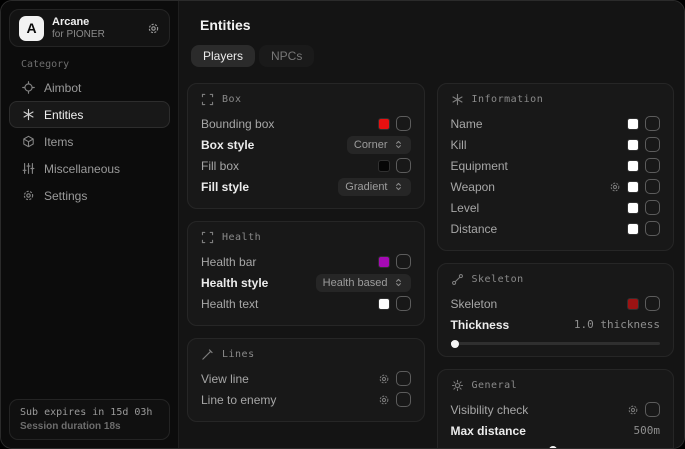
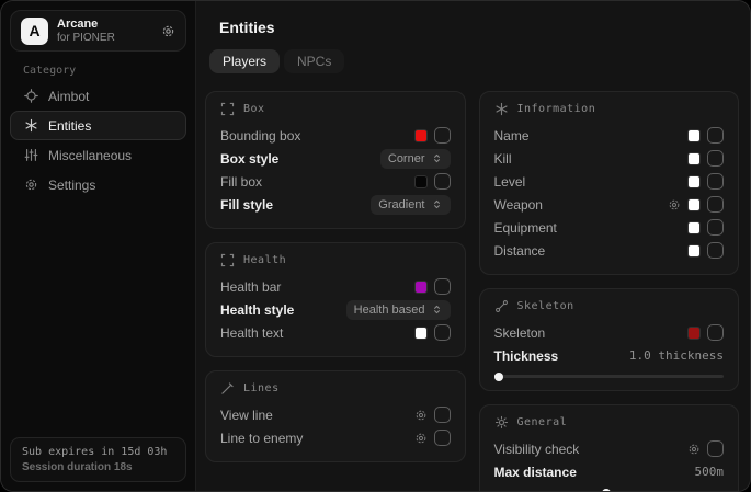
  A
  Arcane
  for PIONER
  Category
  Aimbot
  Entities
- Items
  Miscellaneous
  Settings
  Sub expires in 15d 03h
  Session duration 18s
  Entities
  Players
  NPCs
  Box
  Bounding box
  Box style
  Corner
  Fill box
  Fill style
  Gradient
  Health
  Health bar
  Health style
  Health based
  Health text
  Lines
  View line
  Line to enemy
  Information
  Name
  Kill
- Equipment
+ Level
  Weapon
- Level
+ Equipment
  Distance
  Skeleton
  Skeleton
  Thickness
  1.0 thickness
  General
  Visibility check
  Max distance
  500m
